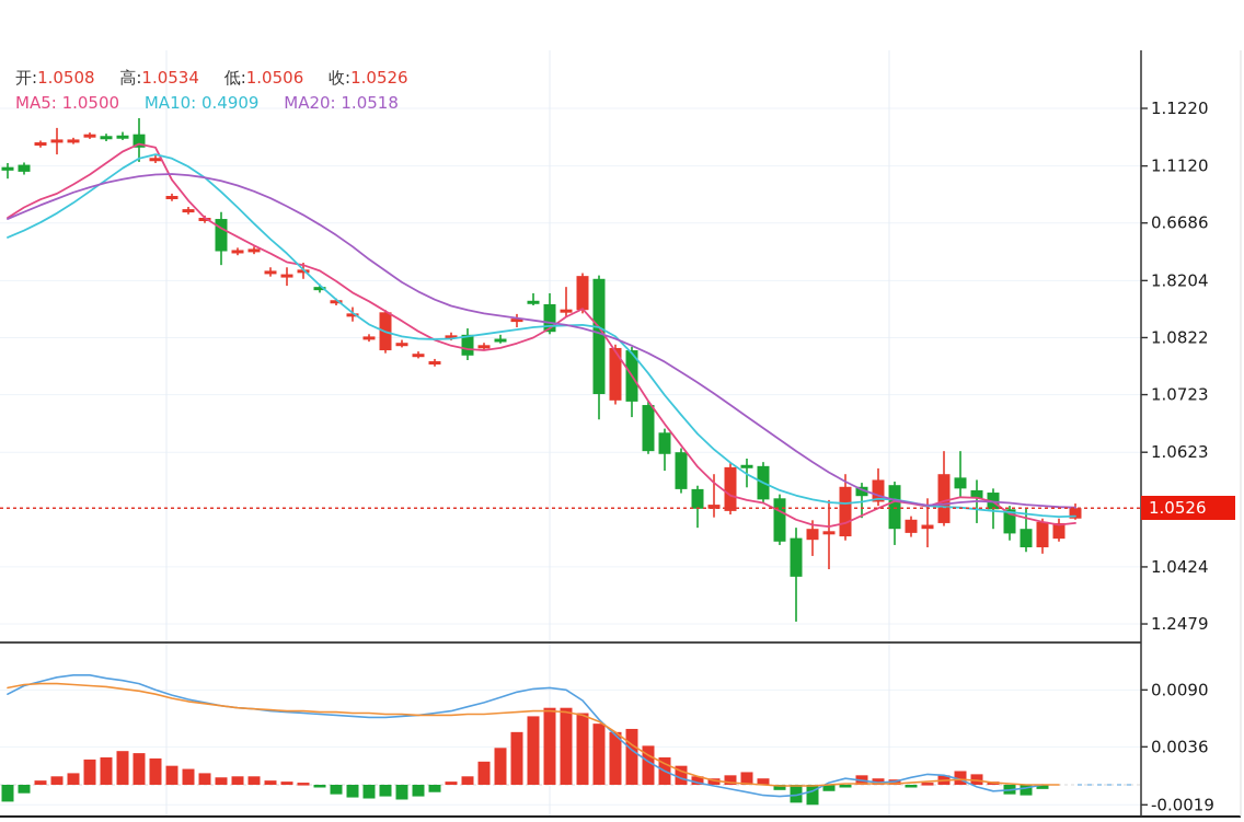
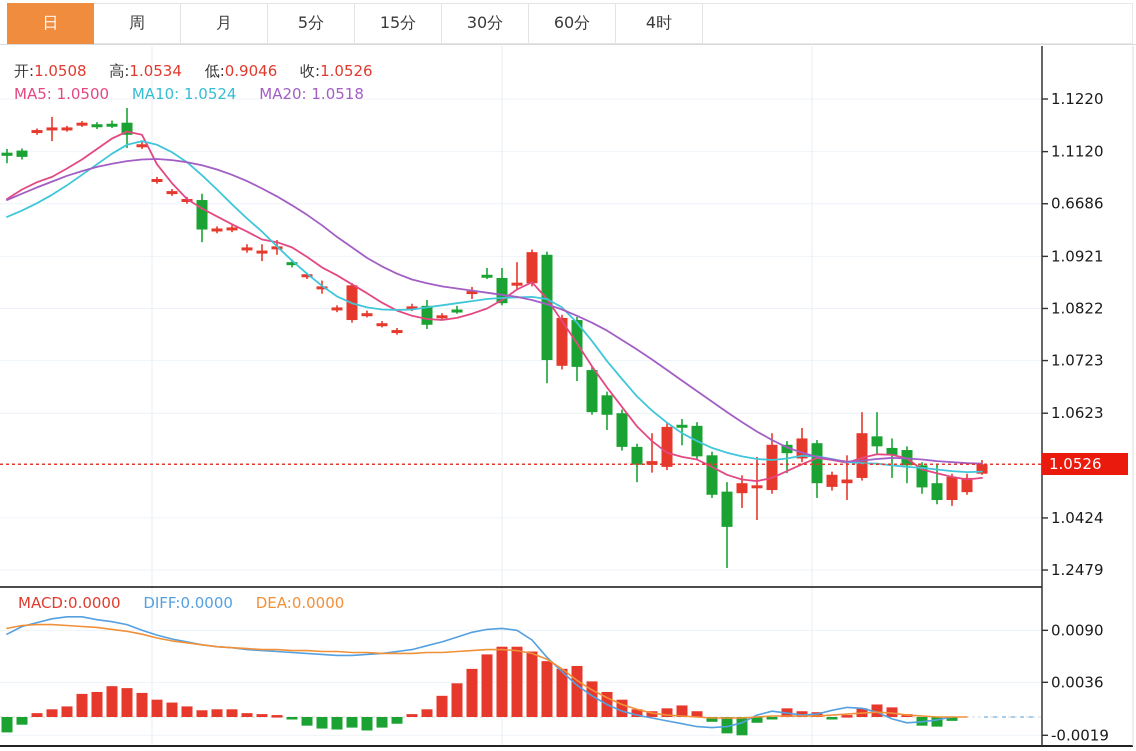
+ 日
+ 周
+ 月
+ 5分
+ 15分
+ 30分
+ 60分
+ 4时
  1.1220
  1.1120
  0.6686
- 1.8204
+ 1.0921
  1.0822
  1.0723
  1.0623
  1.0424
  1.2479
  0.0090
  0.0036
  -0.0019
- 开:1.0508 高:1.0534 低:1.0506 收:1.0526
+ 开:1.0508 高:1.0534 低:0.9046 收:1.0526
- MA5: 1.0500 MA10: 0.4909 MA20: 1.0518
+ MA5: 1.0500 MA10: 1.0524 MA20: 1.0518
+ MACD:0.0000 DIFF:0.0000 DEA:0.0000
  1.0526
